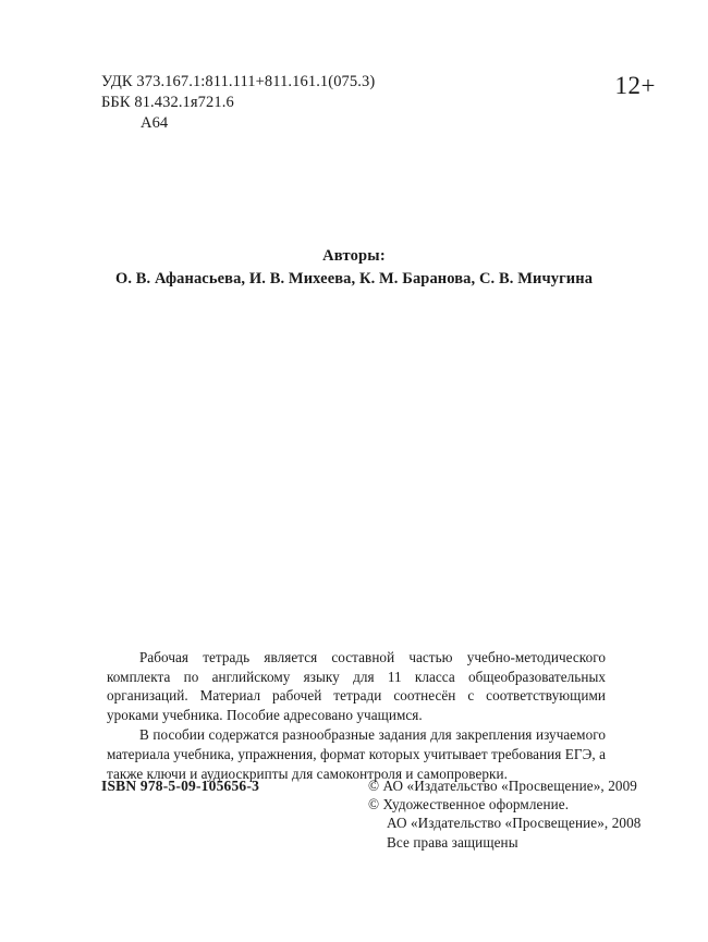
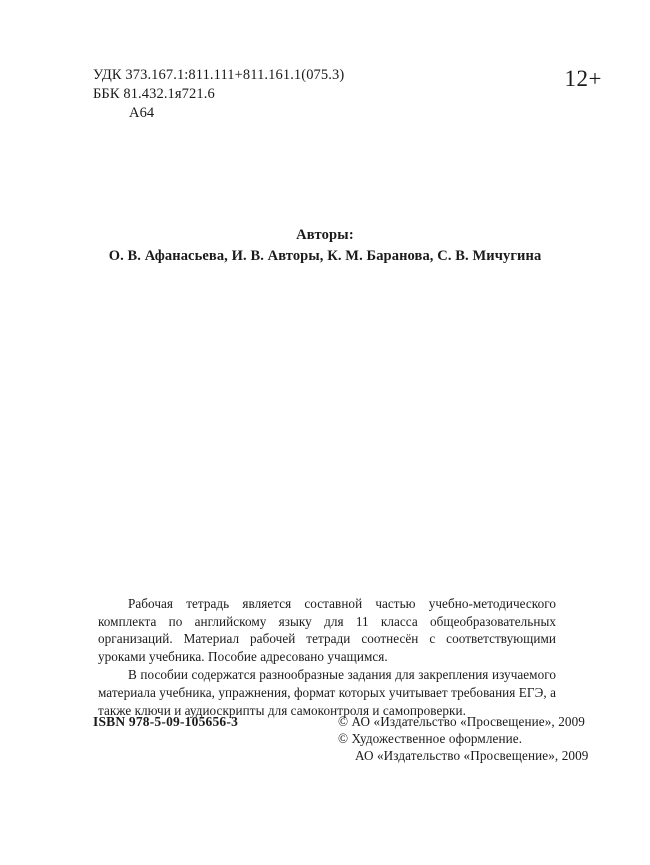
  УДК 373.167.1:811.111+811.161.1(075.3)
  ББК 81.432.1я721.6
  А64
  12+
  Авторы:
- О. В. Афанасьева, И. В. Михеева, К. М. Баранова, С. В. Мичугина
+ О. В. Афанасьева, И. В. Авторы, К. М. Баранова, С. В. Мичугина
  Рабочая тетрадь является составной частью учебно-методического комплекта по английскому языку для 11 класса общеобразовательных организаций. Материал рабочей тетради соотнесён с соответствующими уроками учебника. Пособие адресовано учащимся.
  В пособии содержатся разнообразные задания для закрепления изучаемого материала учебника, упражнения, формат которых учитывает требования ЕГЭ, а также ключи и аудиоскрипты для самоконтроля и самопроверки.
  ISBN 978-5-09-105656-3
  © АО «Издательство «Просвещение», 2009
  © Художественное оформление.
- АО «Издательство «Просвещение», 2008
+ АО «Издательство «Просвещение», 2009
- Все права защищены
